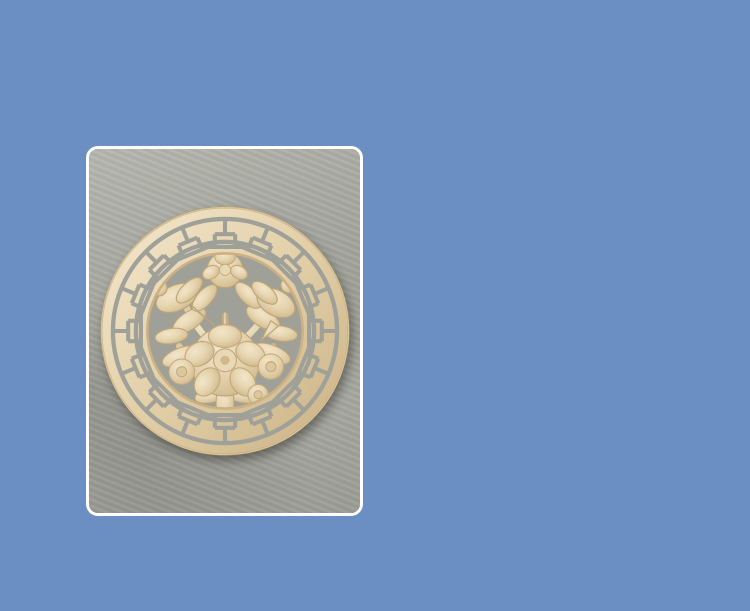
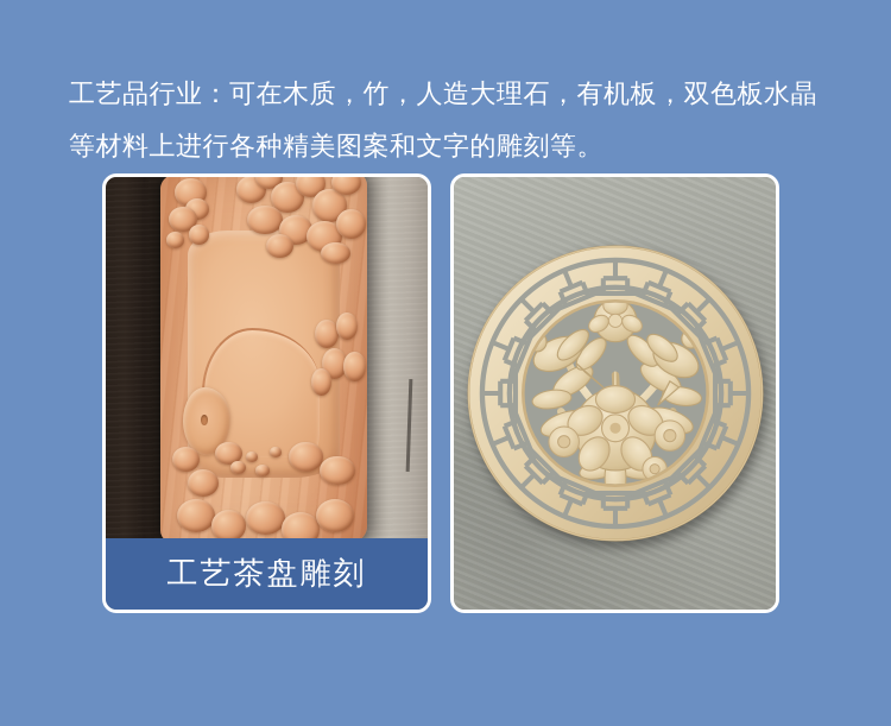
+ 工艺品行业：可在木质，竹，人造大理石，有机板，双色板水晶等材料上进行各种精美图案和文字的雕刻等。
+ 工艺茶盘雕刻
